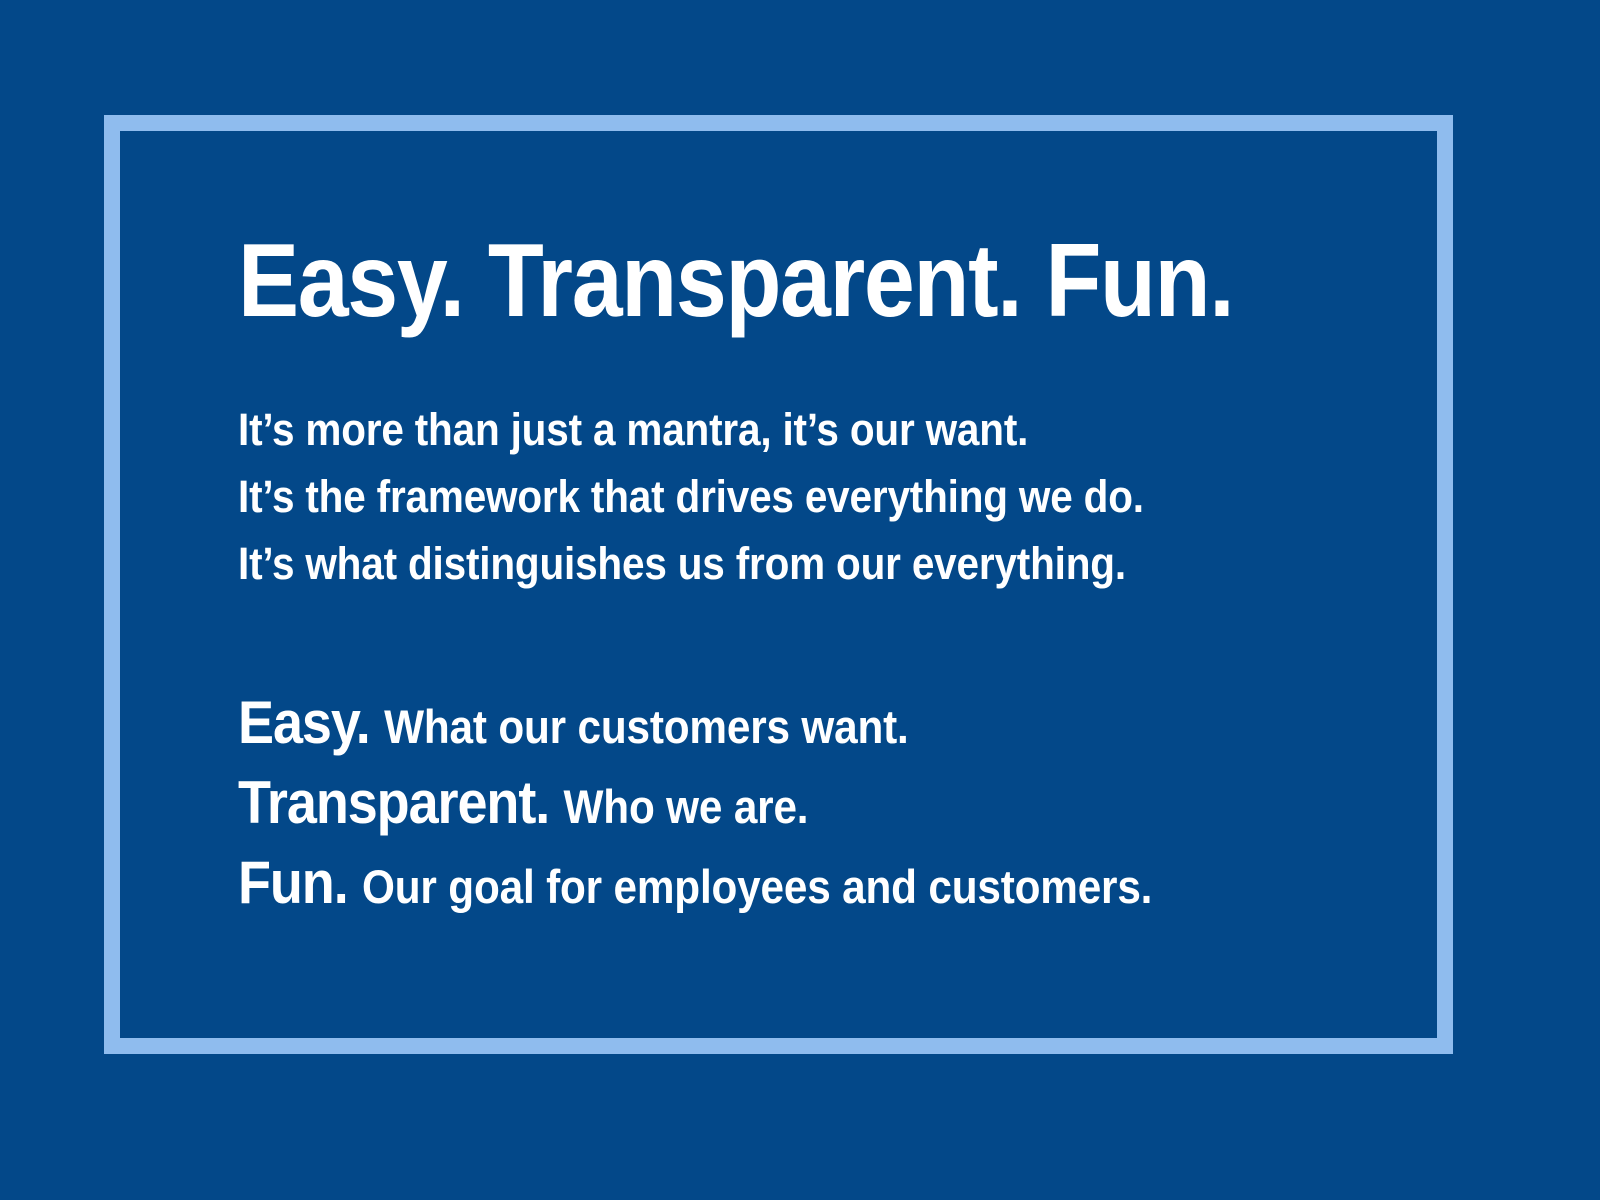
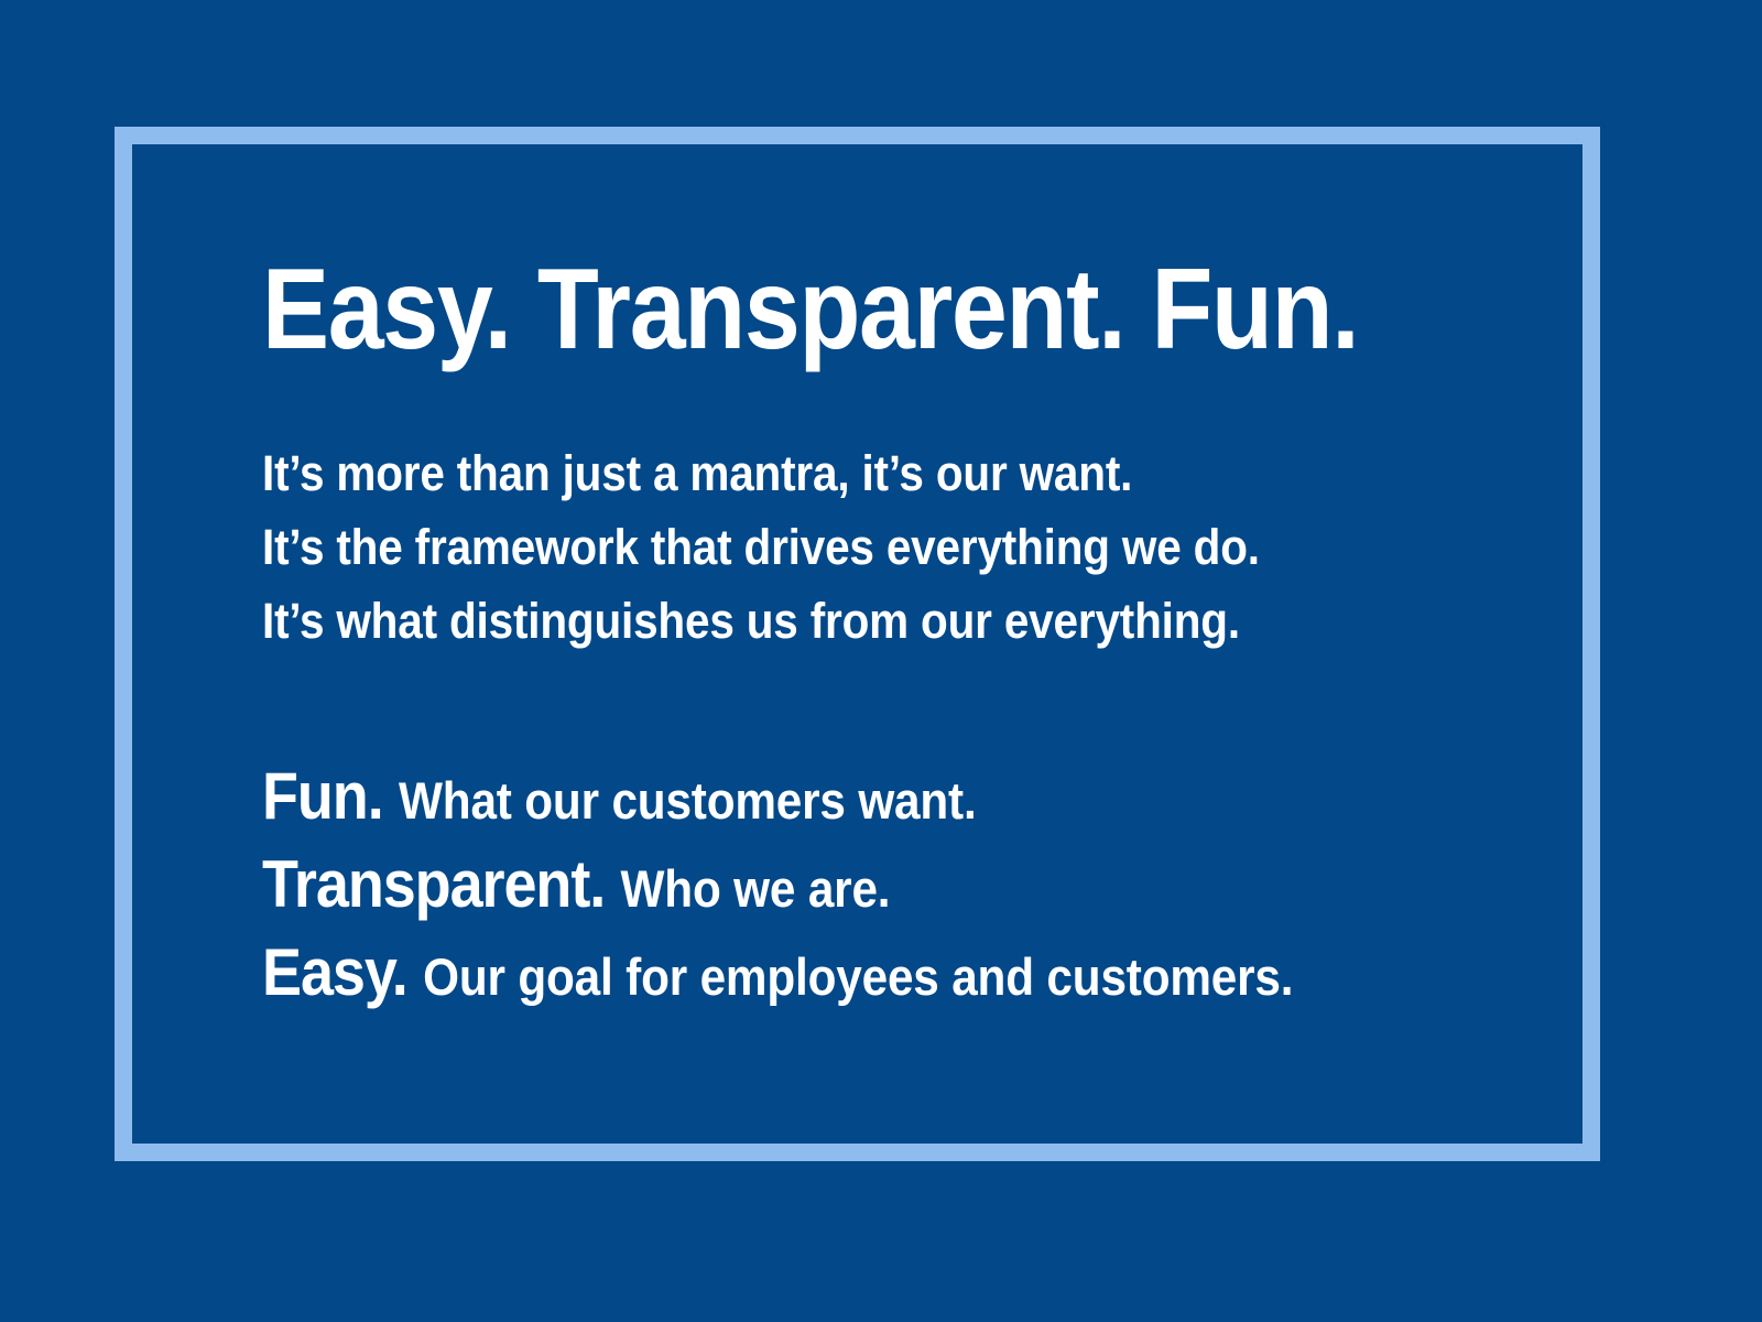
  Easy. Transparent. Fun.
  It’s more than just a mantra, it’s our want.
  It’s the framework that drives everything we do.
  It’s what distinguishes us from our everything.
- Easy.
+ Fun.
  What our customers want.
  Transparent.
  Who we are.
- Fun.
+ Easy.
  Our goal for employees and customers.
